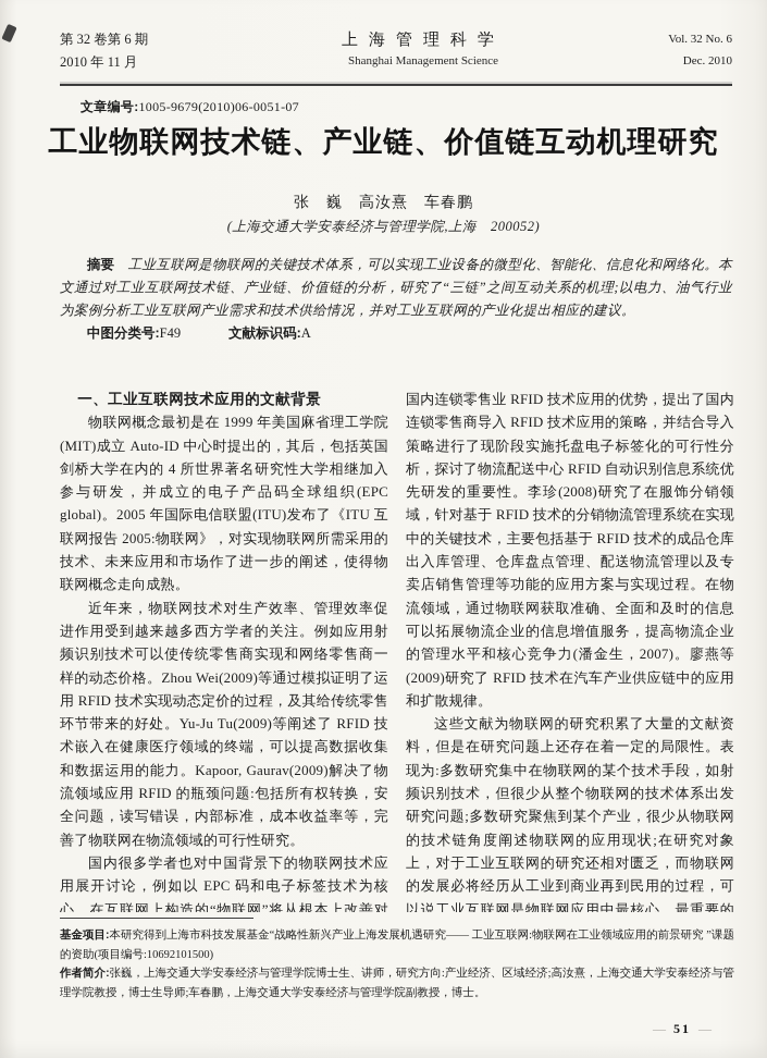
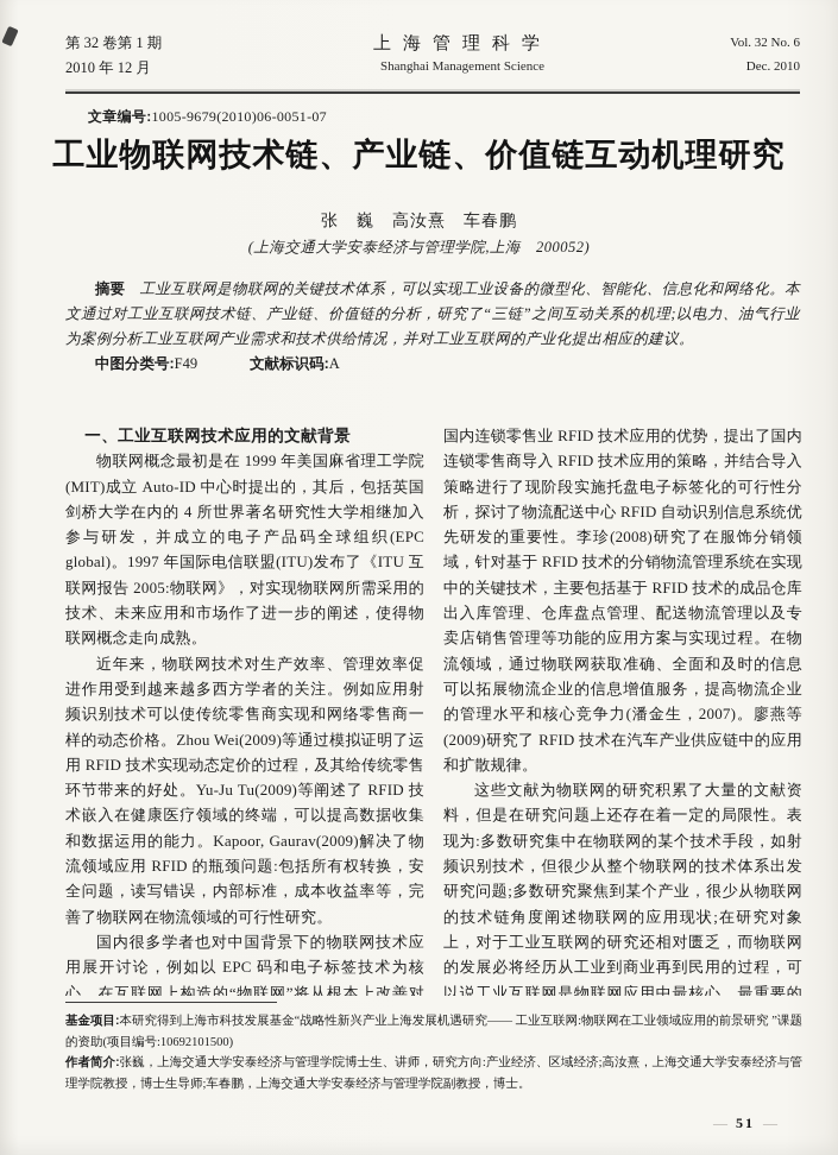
- 第 32 卷第 6 期
+ 第 32 卷第 1 期
- 2010 年 11 月
+ 2010 年 12 月
  上海管理科学
  Shanghai Management Science
  Vol. 32 No. 6
  Dec. 2010
  文章编号:1005-9679(2010)06-0051-07
  工业物联网技术链、产业链、价值链互动机理研究
  张 巍 高汝熹 车春鹏
  (上海交通大学安泰经济与管理学院,上海 200052)
  摘要 工业互联网是物联网的关键技术体系，可以实现工业设备的微型化、智能化、信息化和网络化。本文通过对工业互联网技术链、产业链、价值链的分析，研究了“三链”之间互动关系的机理;以电力、油气行业为案例分析工业互联网产业需求和技术供给情况，并对工业互联网的产业化提出相应的建议。
  中图分类号:F49 文献标识码:A
  一、工业互联网技术应用的文献背景
- 物联网概念最初是在 1999 年美国麻省理工学院(MIT)成立 Auto-ID 中心时提出的，其后，包括英国剑桥大学在内的 4 所世界著名研究性大学相继加入参与研发，并成立的电子产品码全球组织(EPC global)。2005 年国际电信联盟(ITU)发布了《ITU 互联网报告 2005:物联网》，对实现物联网所需采用的技术、未来应用和市场作了进一步的阐述，使得物联网概念走向成熟。
+ 物联网概念最初是在 1999 年美国麻省理工学院(MIT)成立 Auto-ID 中心时提出的，其后，包括英国剑桥大学在内的 4 所世界著名研究性大学相继加入参与研发，并成立的电子产品码全球组织(EPC global)。1997 年国际电信联盟(ITU)发布了《ITU 互联网报告 2005:物联网》，对实现物联网所需采用的技术、未来应用和市场作了进一步的阐述，使得物联网概念走向成熟。
  近年来，物联网技术对生产效率、管理效率促进作用受到越来越多西方学者的关注。例如应用射频识别技术可以使传统零售商实现和网络零售商一样的动态价格。Zhou Wei(2009)等通过模拟证明了运用 RFID 技术实现动态定价的过程，及其给传统零售环节带来的好处。Yu-Ju Tu(2009)等阐述了 RFID 技术嵌入在健康医疗领域的终端，可以提高数据收集和数据运用的能力。Kapoor, Gaurav(2009)解决了物流领域应用 RFID 的瓶颈问题:包括所有权转换，安全问题，读写错误，内部标准，成本收益率等，完善了物联网在物流领域的可行性研究。
  国内连锁零售业 RFID 技术应用的优势，提出了国内连锁零售商导入 RFID 技术应用的策略，并结合导入策略进行了现阶段实施托盘电子标签化的可行性分析，探讨了物流配送中心 RFID 自动识别信息系统优先研发的重要性。李珍(2008)研究了在服饰分销领域，针对基于 RFID 技术的分销物流管理系统在实现中的关键技术，主要包括基于 RFID 技术的成品仓库出入库管理、仓库盘点管理、配送物流管理以及专卖店销售管理等功能的应用方案与实现过程。在物流领域，通过物联网获取准确、全面和及时的信息可以拓展物流企业的信息增值服务，提高物流企业的管理水平和核心竞争力(潘金生，2007)。廖燕等(2009)研究了 RFID 技术在汽车产业供应链中的应用和扩散规律。
  这些文献为物联网的研究积累了大量的文献资料，但是在研究问题上还存在着一定的局限性。表现为:多数研究集中在物联网的某个技术手段，如射频识别技术，但很少从整个物联网的技术体系出发研究问题;多数研究聚焦到某个产业，很少从物联网的技术链角度阐述物联网的应用现状;在研究对象上，对于工业互联网的研究还相对匮乏，而物联网的发展必将经历从工业到商业再到民用的过程，可以说工业互联网是物联网应用中最核心、最重要的
  基金项目:本研究得到上海市科技发展基金“战略性新兴产业上海发展机遇研究—— 工业互联网:物联网在工业领域应用的前景研究 ”课题的资助(项目编号:10692101500)
  作者简介:张巍，上海交通大学安泰经济与管理学院博士生、讲师，研究方向:产业经济、区域经济;高汝熹，上海交通大学安泰经济与管理学院教授，博士生导师;车春鹏，上海交通大学安泰经济与管理学院副教授，博士。
  — 51 —
